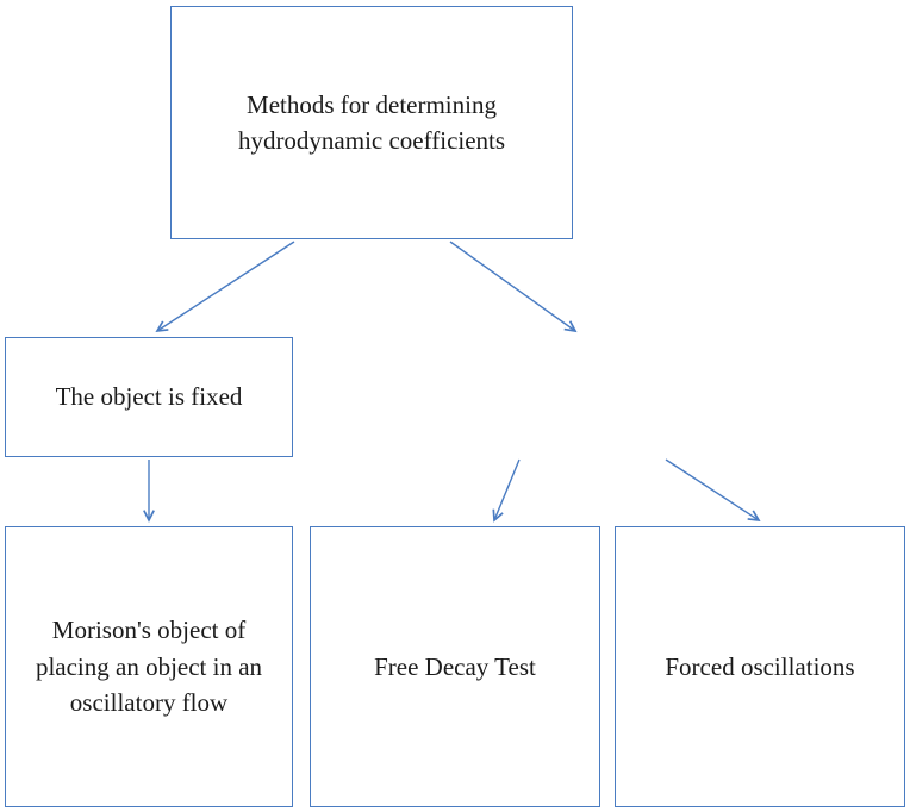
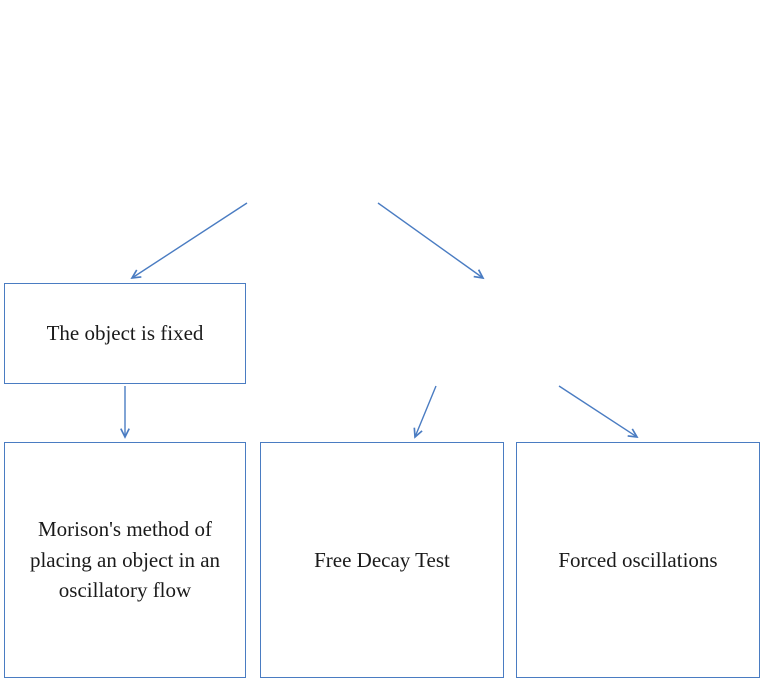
- Methods for determining hydrodynamic coefficients
  The object is fixed
- Morison's object of placing an object in an oscillatory flow
+ Morison's method of placing an object in an oscillatory flow
  Free Decay Test
  Forced oscillations
